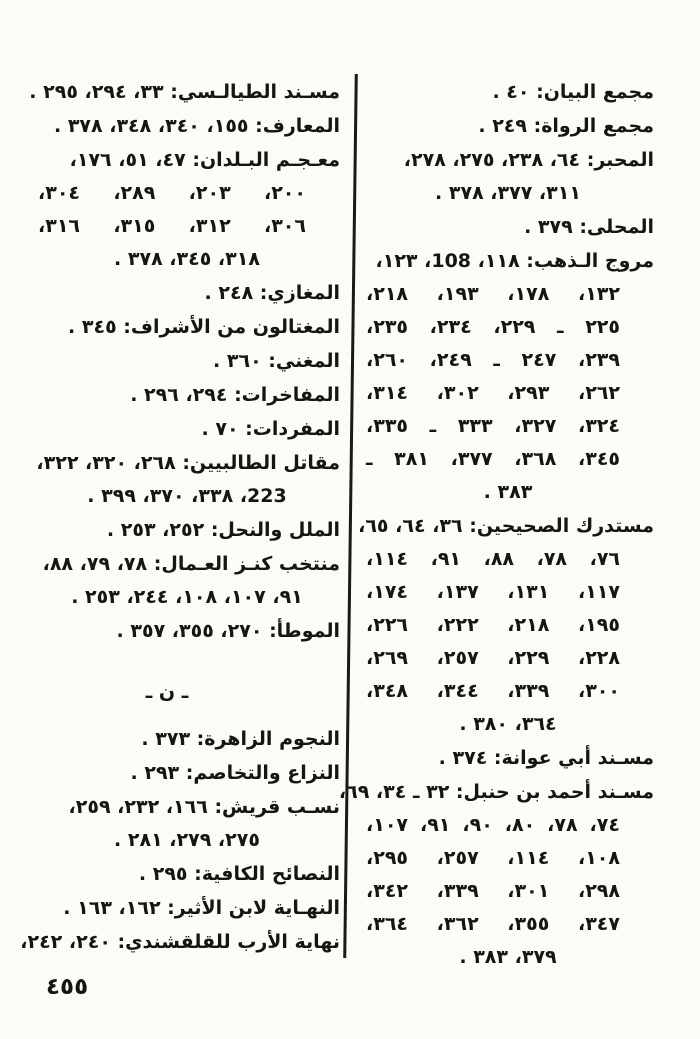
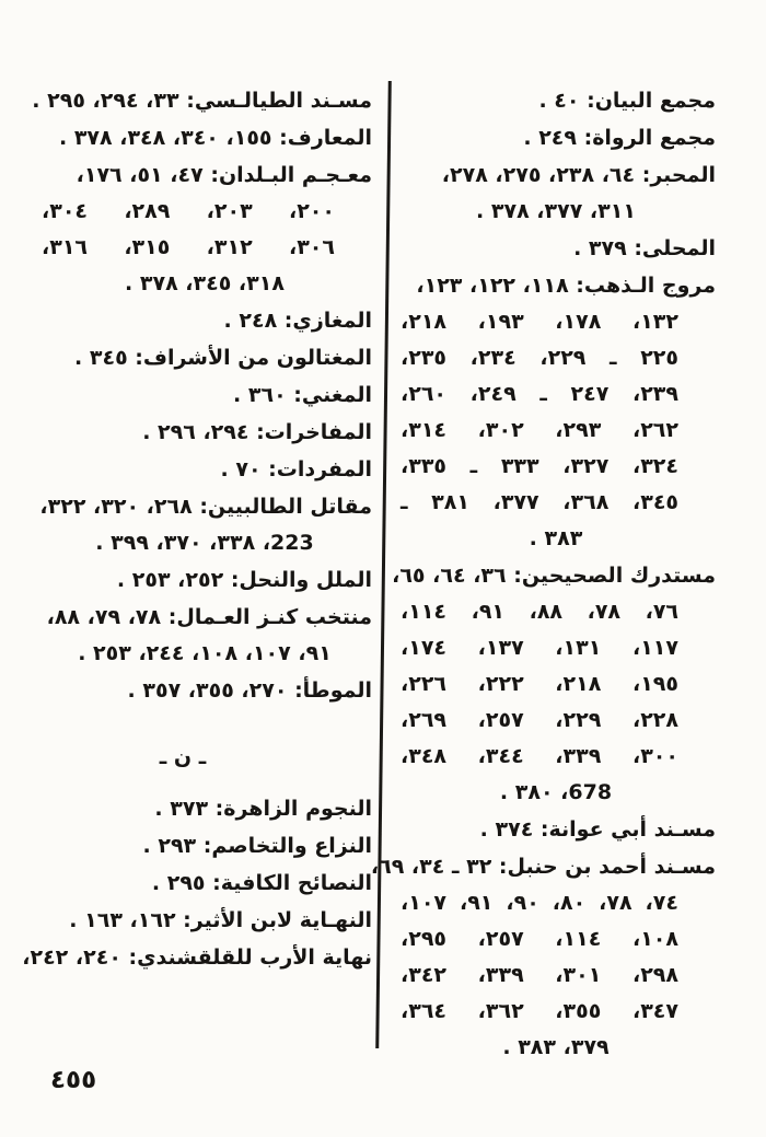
  مجمع البيان: ٤٠ .
  مجمع الرواة: ٢٤٩ .
  المحبر: ٦٤، ٢٣٨، ٢٧٥، ٢٧٨،
  ٣١١، ٣٧٧، ٣٧٨ .
  المحلى: ٣٧٩ .
- مروج الـذهب: ١١٨، 108، ١٢٣،
+ مروج الـذهب: ١١٨، ١٢٢، ١٢٣،
  ١٣٢، ١٧٨، ١٩٣، ٢١٨،
  ٢٢٥ ـ ٢٢٩، ٢٣٤، ٢٣٥،
  ٢٣٩، ٢٤٧ ـ ٢٤٩، ٢٦٠،
  ٢٦٢، ٢٩٣، ٣٠٢، ٣١٤،
  ٣٢٤، ٣٢٧، ٣٣٣ ـ ٣٣٥،
  ٣٤٥، ٣٦٨، ٣٧٧، ٣٨١ ـ
  ٣٨٣ .
  مستدرك الصحيحين: ٣٦، ٦٤، ٦٥،
  ٧٦، ٧٨، ٨٨، ٩١، ١١٤،
  ١١٧، ١٣١، ١٣٧، ١٧٤،
  ١٩٥، ٢١٨، ٢٢٢، ٢٢٦،
  ٢٢٨، ٢٢٩، ٢٥٧، ٢٦٩،
  ٣٠٠، ٣٣٩، ٣٤٤، ٣٤٨،
- ٣٦٤، ٣٨٠ .
+ 678، ٣٨٠ .
  مسـند أبي عوانة: ٣٧٤ .
  مسـند أحمد بن حنبل: ٣٢ ـ ٣٤، ٦٩،
  ٧٤، ٧٨، ٨٠، ٩٠، ٩١، ١٠٧،
  ١٠٨، ١١٤، ٢٥٧، ٢٩٥،
  ٢٩٨، ٣٠١، ٣٣٩، ٣٤٢،
  ٣٤٧، ٣٥٥، ٣٦٢، ٣٦٤،
  ٣٧٩، ٣٨٣ .
  مسـند الطيالـسي: ٣٣، ٢٩٤، ٢٩٥ .
  المعارف: ١٥٥، ٣٤٠، ٣٤٨، ٣٧٨ .
  معـجـم البـلدان: ٤٧، ٥١، ١٧٦،
  ٢٠٠، ٢٠٣، ٢٨٩، ٣٠٤،
  ٣٠٦، ٣١٢، ٣١٥، ٣١٦،
  ٣١٨، ٣٤٥، ٣٧٨ .
  المغازي: ٢٤٨ .
  المغتالون من الأشراف: ٣٤٥ .
  المغني: ٣٦٠ .
  المفاخرات: ٢٩٤، ٢٩٦ .
  المفردات: ٧٠ .
  مقاتل الطالبيين: ٢٦٨، ٣٢٠، ٣٢٢،
  223، ٣٣٨، ٣٧٠، ٣٩٩ .
  الملل والنحل: ٢٥٢، ٢٥٣ .
  منتخب كنـز العـمال: ٧٨، ٧٩، ٨٨،
  ٩١، ١٠٧، ١٠٨، ٢٤٤، ٢٥٣ .
  الموطأ: ٢٧٠، ٣٥٥، ٣٥٧ .
  ـ ن ـ
  النجوم الزاهرة: ٣٧٣ .
  النزاع والتخاصم: ٢٩٣ .
- نسـب قريش: ١٦٦، ٢٣٢، ٢٥٩،
- ٢٧٥، ٢٧٩، ٢٨١ .
  النصائح الكافية: ٢٩٥ .
  النهـاية لابن الأثير: ١٦٢، ١٦٣ .
  نهاية الأرب للقلقشندي: ٢٤٠، ٢٤٢،
  ٤٥٥
